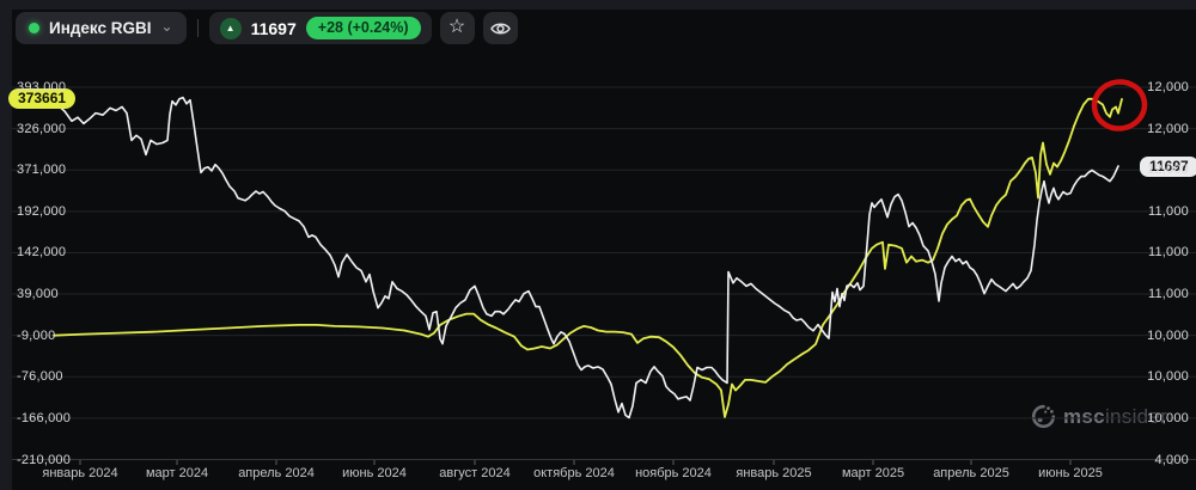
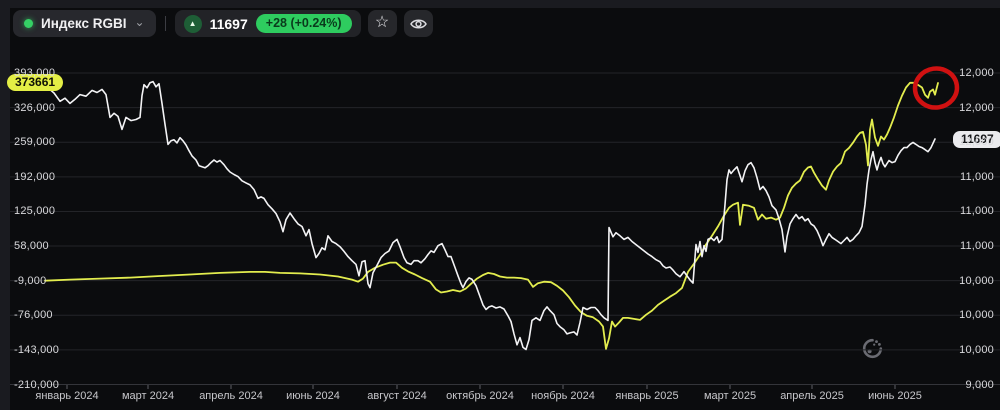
- mscinsider
  373661
  11697
  393,000
  326,000
- 371,000
+ 259,000
  192,000
- 142,000
+ 125,000
- 39,000
+ 58,000
  -9,000
  -76,000
- -166,000
+ -143,000
  -210,000
  12,000
  12,000
  12,000
  11,000
  11,000
  11,000
  10,000
  10,000
  10,000
- 4,000
+ 9,000
  январь 2024
  март 2024
  апрель 2024
  июнь 2024
  август 2024
  октябрь 2024
  ноябрь 2024
  январь 2025
  март 2025
  апрель 2025
  июнь 2025
  Индекс RGBI
  ⌄
  ▲
  11697
  +28 (+0.24%)
  ☆
